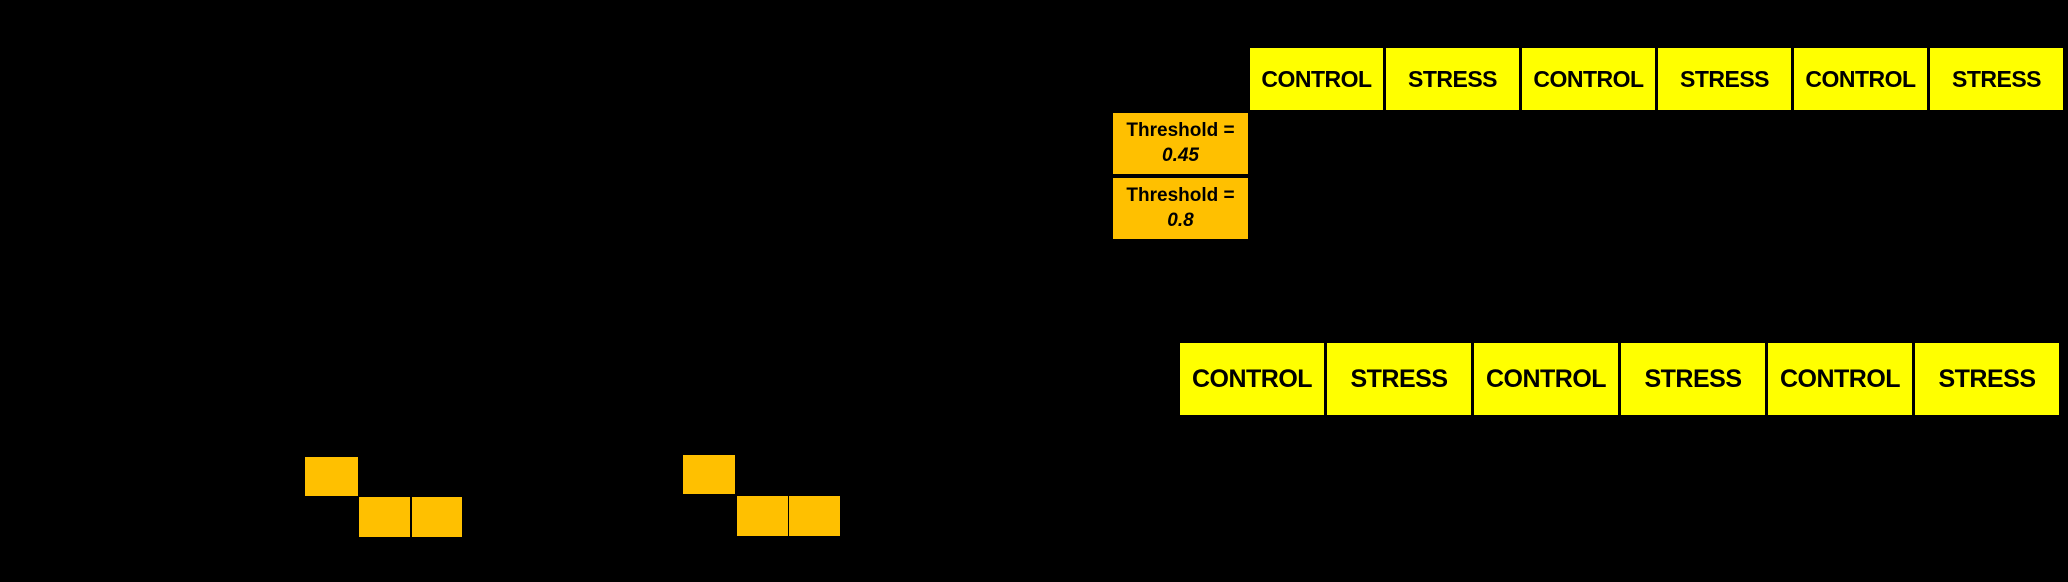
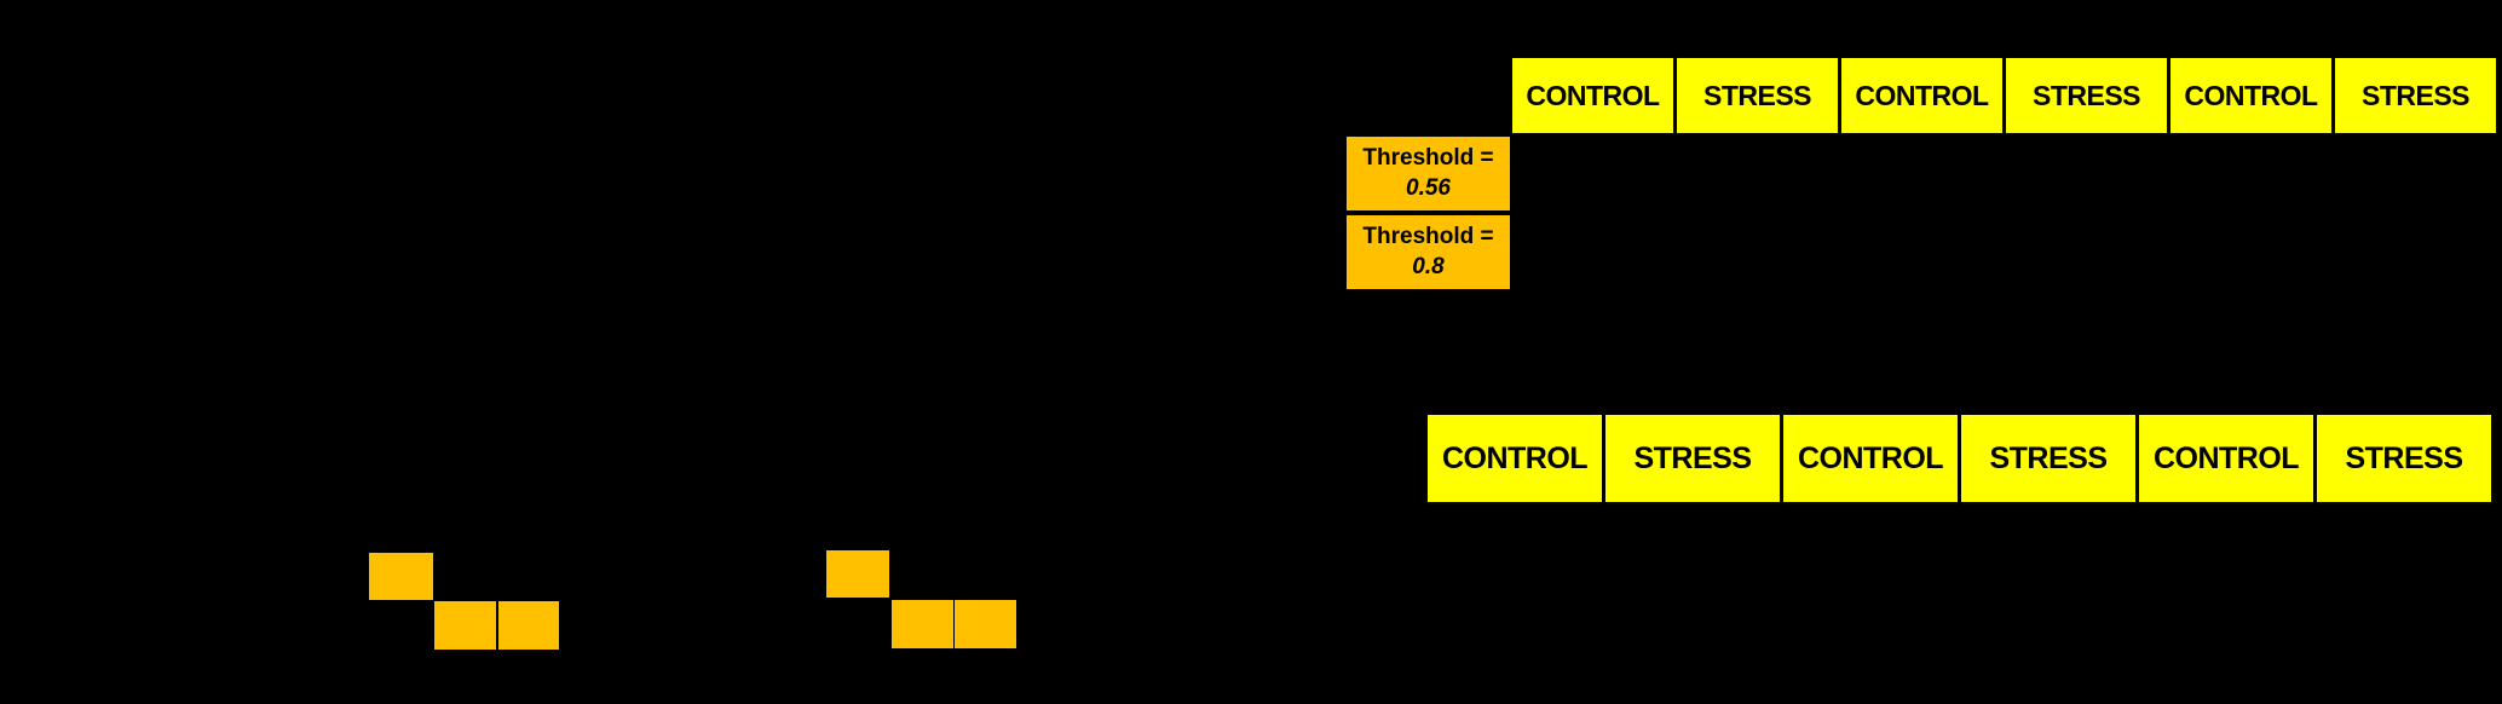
  CONTROL
  STRESS
  CONTROL
  STRESS
  CONTROL
  STRESS
  Threshold =
- 0.45
+ 0.56
  Threshold =
  0.8
  CONTROL
  STRESS
  CONTROL
  STRESS
  CONTROL
  STRESS
